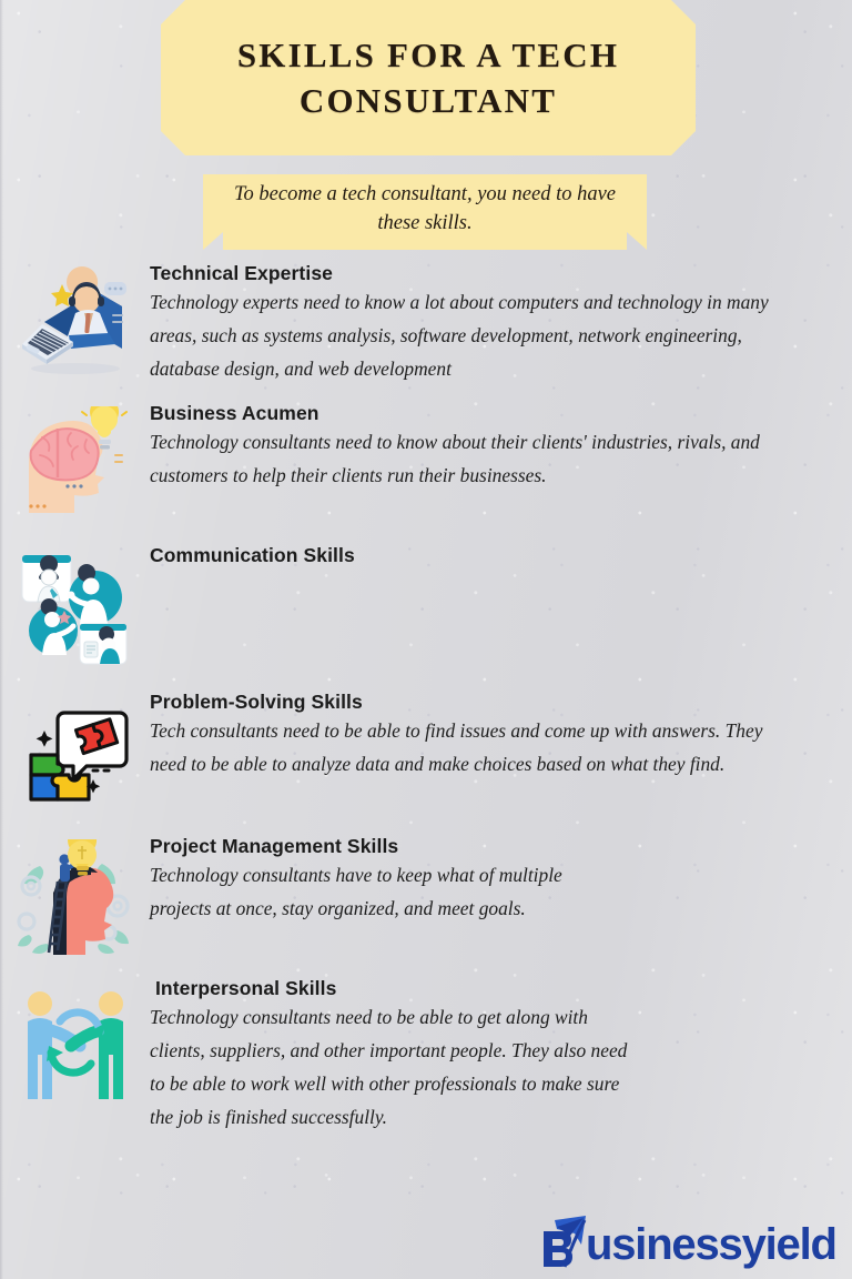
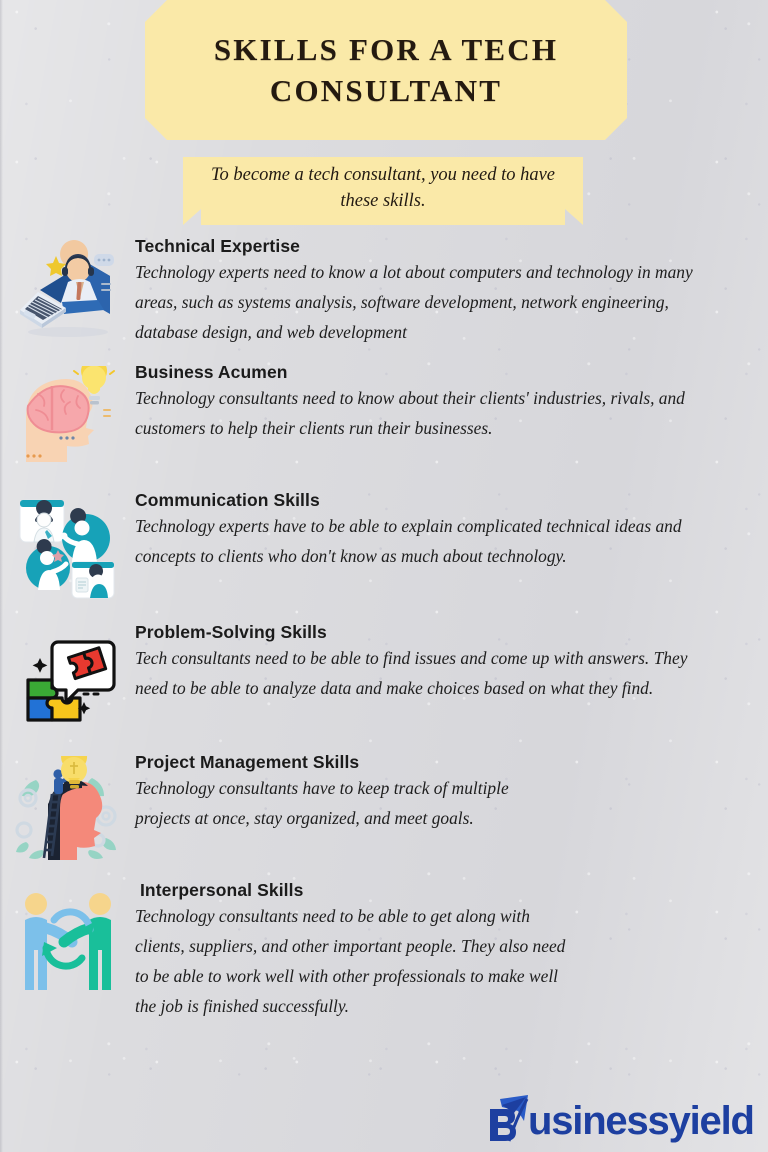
  SKILLS FOR A TECH CONSULTANT
  To become a tech consultant, you need to have these skills.
  Technical Expertise
  Technology experts need to know a lot about computers and technology in many areas, such as systems analysis, software development, network engineering, database design, and web development
  Business Acumen
  Technology consultants need to know about their clients' industries, rivals, and customers to help their clients run their businesses.
  Communication Skills
+ Technology experts have to be able to explain complicated technical ideas and concepts to clients who don't know as much about technology.
  Problem-Solving Skills
  Tech consultants need to be able to find issues and come up with answers. They need to be able to analyze data and make choices based on what they find.
  Project Management Skills
- Technology consultants have to keep what of multiple projects at once, stay organized, and meet goals.
+ Technology consultants have to keep track of multiple projects at once, stay organized, and meet goals.
  Interpersonal Skills
- Technology consultants need to be able to get along with clients, suppliers, and other important people. They also need to be able to work well with other professionals to make sure the job is finished successfully.
+ Technology consultants need to be able to get along with clients, suppliers, and other important people. They also need to be able to work well with other professionals to make well the job is finished successfully.
  usinessyield
